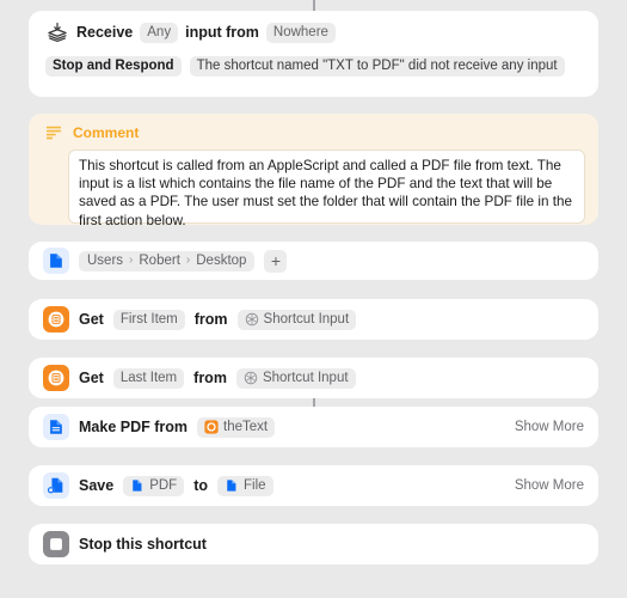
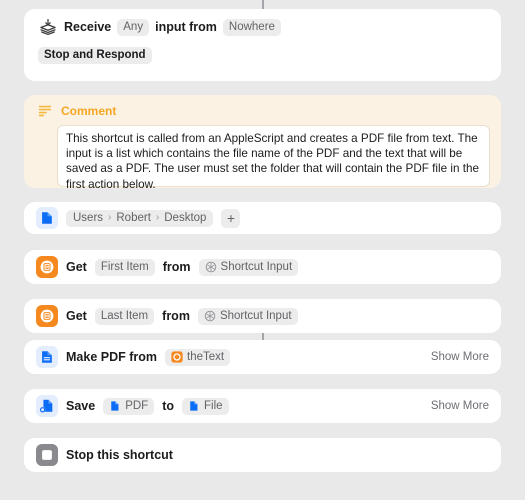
  Receive
  Any
  input from
  Nowhere
  Stop and Respond
- The shortcut named "TXT to PDF" did not receive any input
  Comment
- This shortcut is called from an AppleScript and called a PDF file from text. The input is a list which contains the file name of the PDF and the text that will be saved as a PDF. The user must set the folder that will contain the PDF file in the first action below.
+ This shortcut is called from an AppleScript and creates a PDF file from text. The input is a list which contains the file name of the PDF and the text that will be saved as a PDF. The user must set the folder that will contain the PDF file in the first action below.
  Users
  ›
  Robert
  ›
  Desktop
  +
  Get
  First Item
  from
  Shortcut Input
  Get
  Last Item
  from
  Shortcut Input
  Make PDF from
  theText
  Show More
  Save
  PDF
  to
  File
  Show More
  Stop this shortcut
